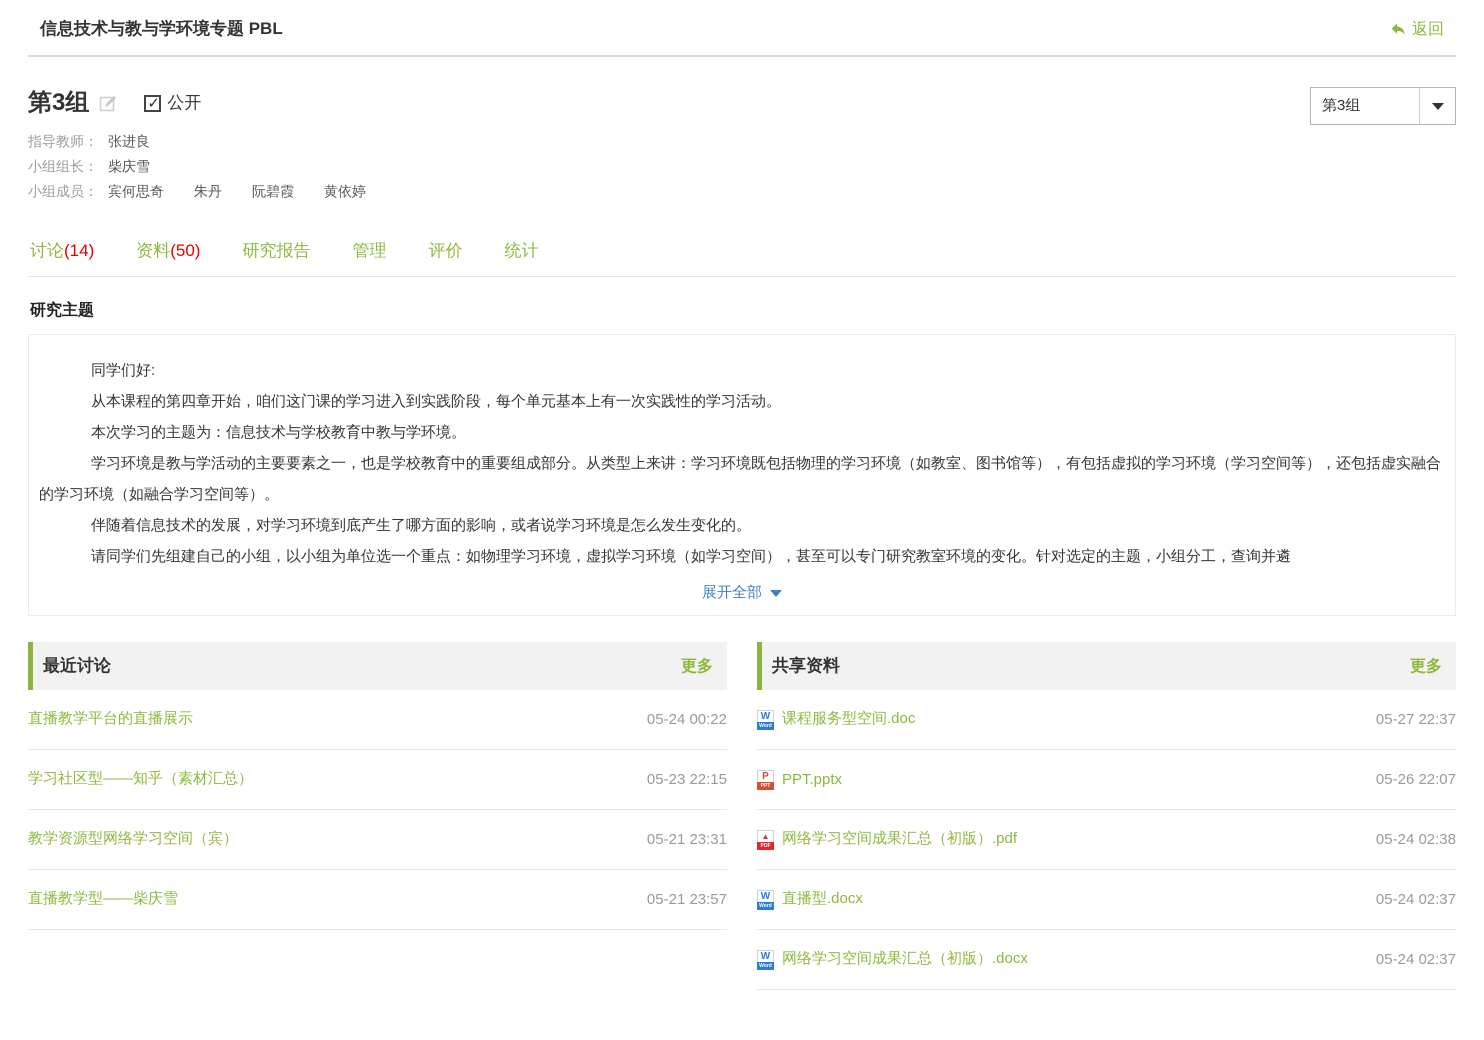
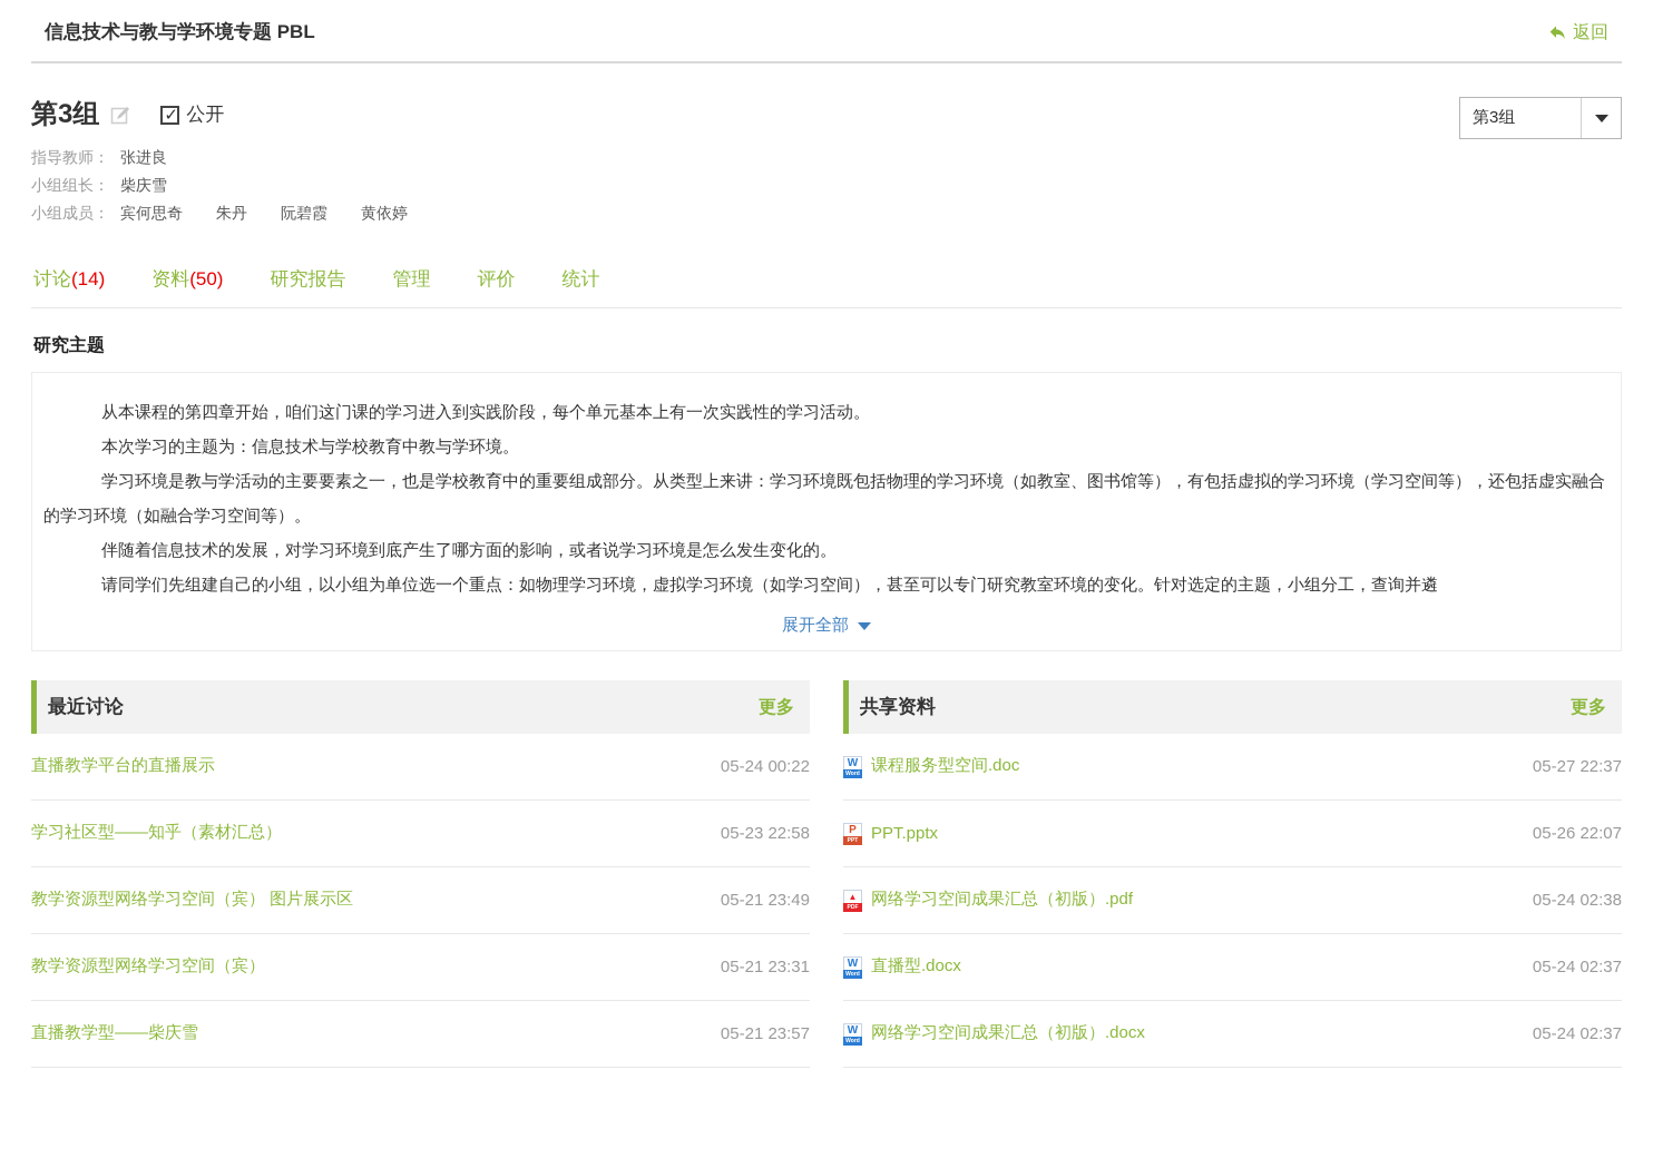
  信息技术与教与学环境专题 PBL
  返回
  第3组
  公开
  指导教师： 张进良
  小组组长： 柴庆雪
  小组成员： 宾何思奇 朱丹 阮碧霞 黄依婷
  第3组
  讨论(14)
  资料(50)
  研究报告
  管理
  评价
  统计
  研究主题
- 同学们好:
  从本课程的第四章开始，咱们这门课的学习进入到实践阶段，每个单元基本上有一次实践性的学习活动。
  本次学习的主题为：信息技术与学校教育中教与学环境。
  学习环境是教与学活动的主要要素之一，也是学校教育中的重要组成部分。从类型上来讲：学习环境既包括物理的学习环境（如教室、图书馆等），有包括虚拟的学习环境（学习空间等），还包括虚实融合的学习环境（如融合学习空间等）。
  伴随着信息技术的发展，对学习环境到底产生了哪方面的影响，或者说学习环境是怎么发生变化的。
  请同学们先组建自己的小组，以小组为单位选一个重点：如物理学习环境，虚拟学习环境（如学习空间），甚至可以专门研究教室环境的变化。针对选定的主题，小组分工，查询并遴
  展开全部
  最近讨论
  更多
  直播教学平台的直播展示
  05-24 00:22
  学习社区型——知乎（素材汇总）
- 05-23 22:15
+ 05-23 22:58
+ 教学资源型网络学习空间（宾） 图片展示区
+ 05-21 23:49
  教学资源型网络学习空间（宾）
  05-21 23:31
  直播教学型——柴庆雪
  05-21 23:57
  共享资料
  更多
  W
  课程服务型空间.doc
  05-27 22:37
  P
  PPT.pptx
  05-26 22:07
  ▲
  网络学习空间成果汇总（初版）.pdf
  05-24 02:38
  W
  直播型.docx
  05-24 02:37
  W
  网络学习空间成果汇总（初版）.docx
  05-24 02:37
